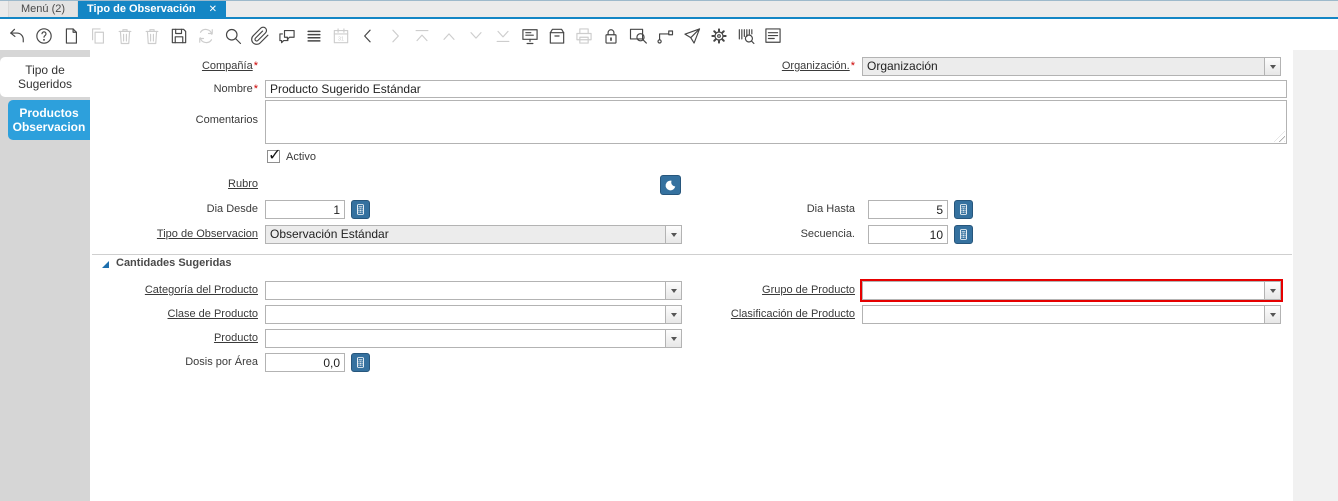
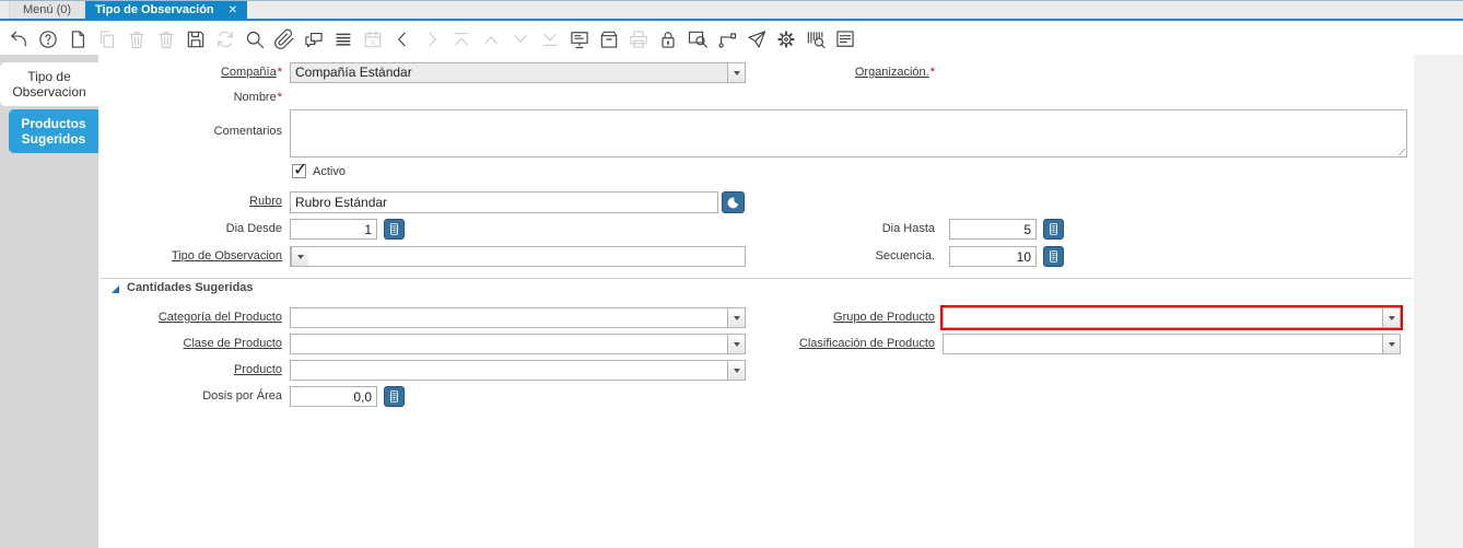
- Menú (2)
+ Menú (0)
  Tipo de Observación
  ✕
  Tipo de
- Sugeridos
+ Observacion
  Productos
- Observacion
+ Sugeridos
  Compañía*
+ Compañía Estándar
  Organización.*
- Organización
  Nombre*
- Producto Sugerido Estándar
  Comentarios
  ✓
  Activo
  Rubro
+ Rubro Estándar
  Dia Desde
  1
  Dia Hasta
  5
  Tipo de Observacion
- Observación Estándar
  Secuencia.
  10
  Cantidades Sugeridas
  Categoría del Producto
  Grupo de Producto
  Clase de Producto
  Clasificación de Producto
  Producto
  Dosis por Área
  0,0
